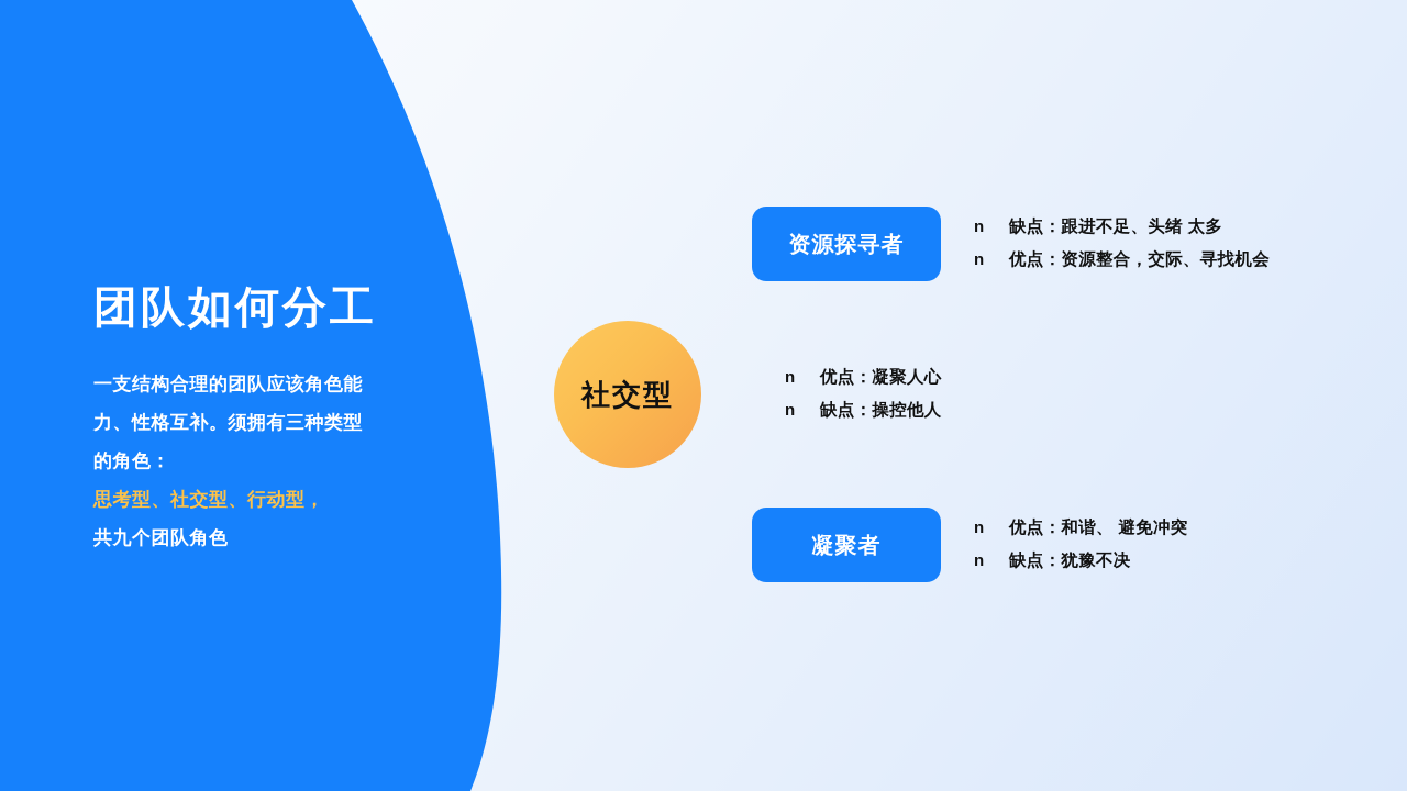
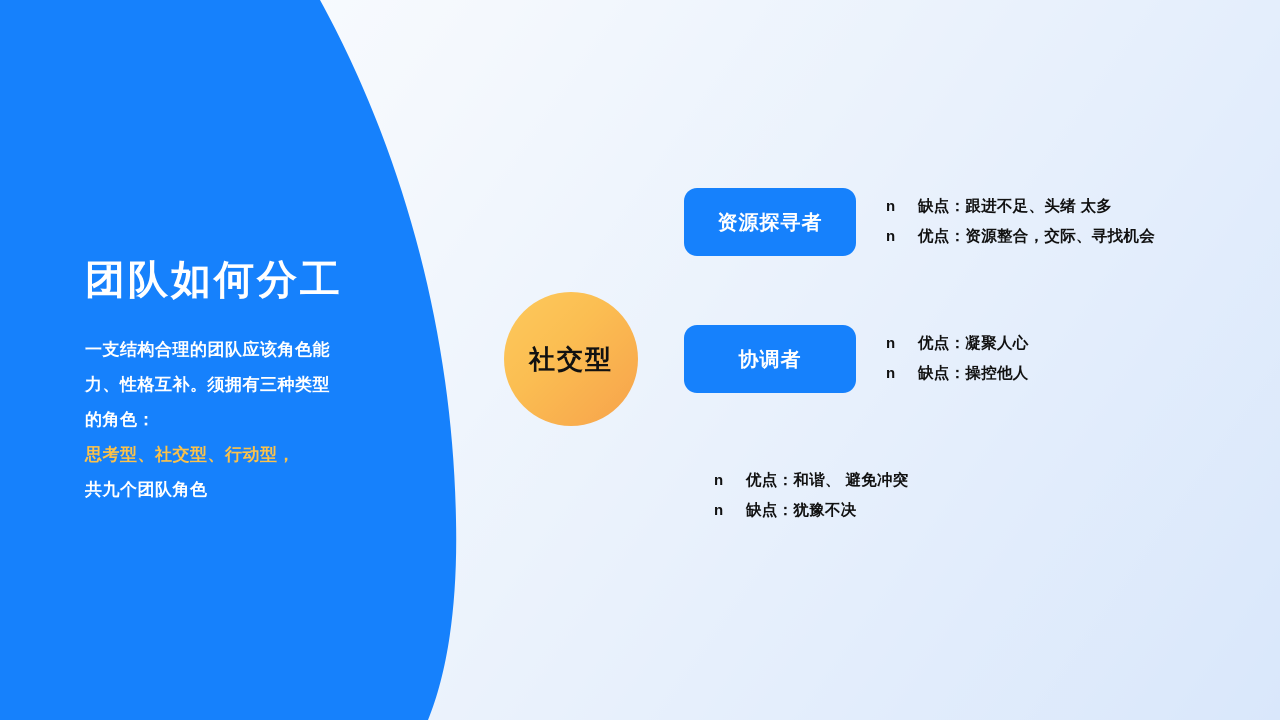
  团队如何分工
  一支结构合理的团队应该角色能
  力、性格互补。须拥有三种类型
  的角色：
  思考型、社交型、行动型，
  共九个团队角色
  社交型
  资源探寻者
  n
  缺点：跟进不足、头绪 太多
  n
  优点：资源整合，交际、寻找机会
+ 协调者
  n
  优点：凝聚人心
  n
  缺点：操控他人
- 凝聚者
  n
  优点：和谐、 避免冲突
  n
  缺点：犹豫不决
